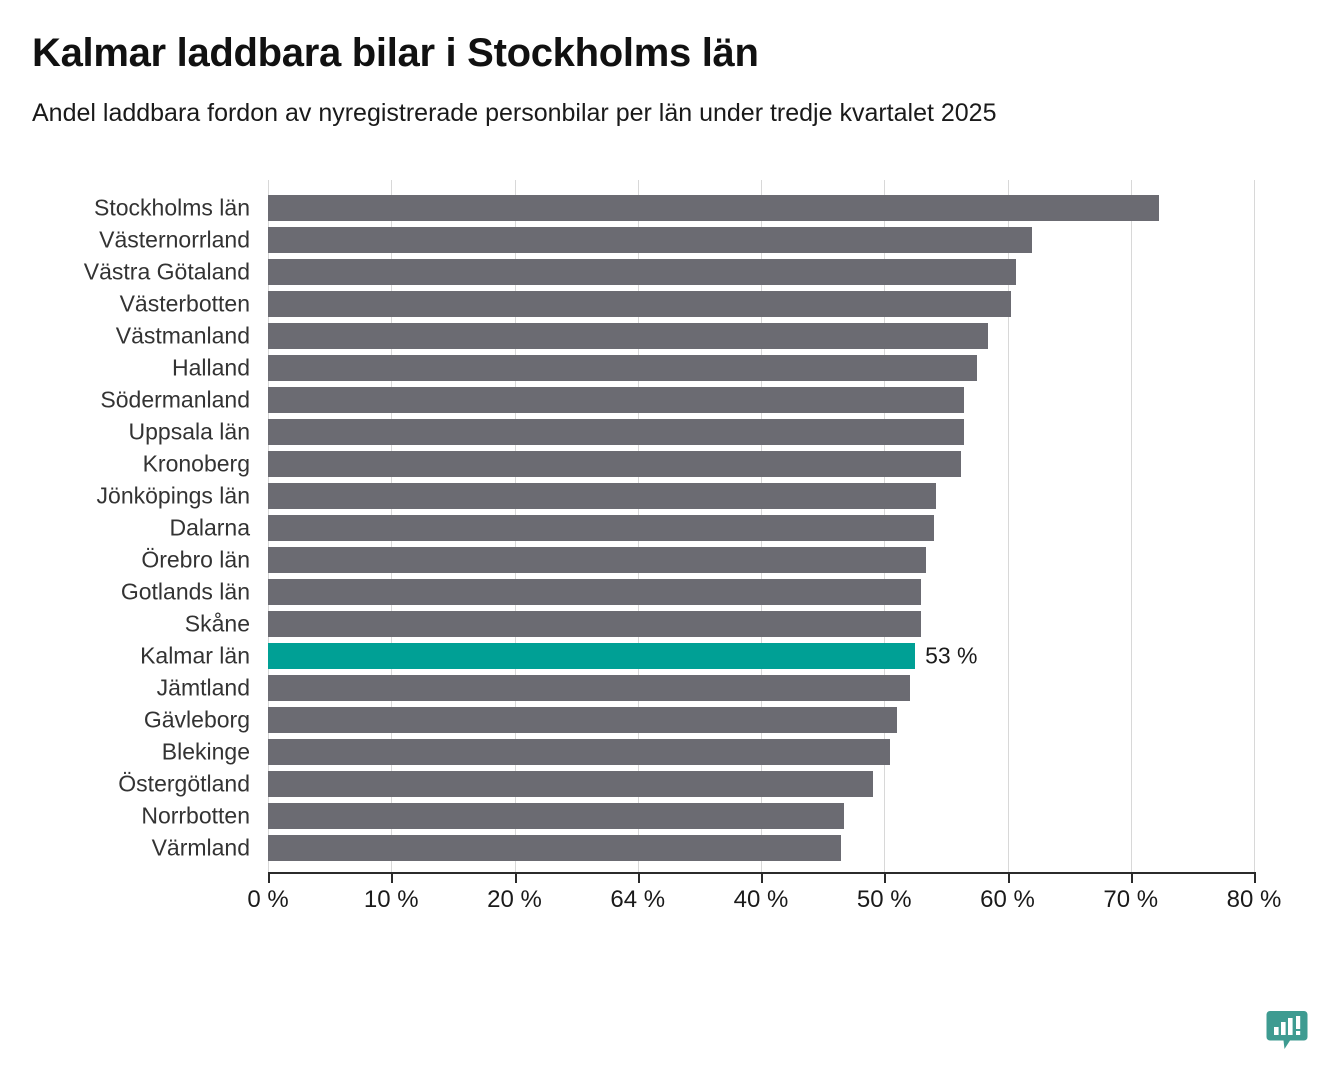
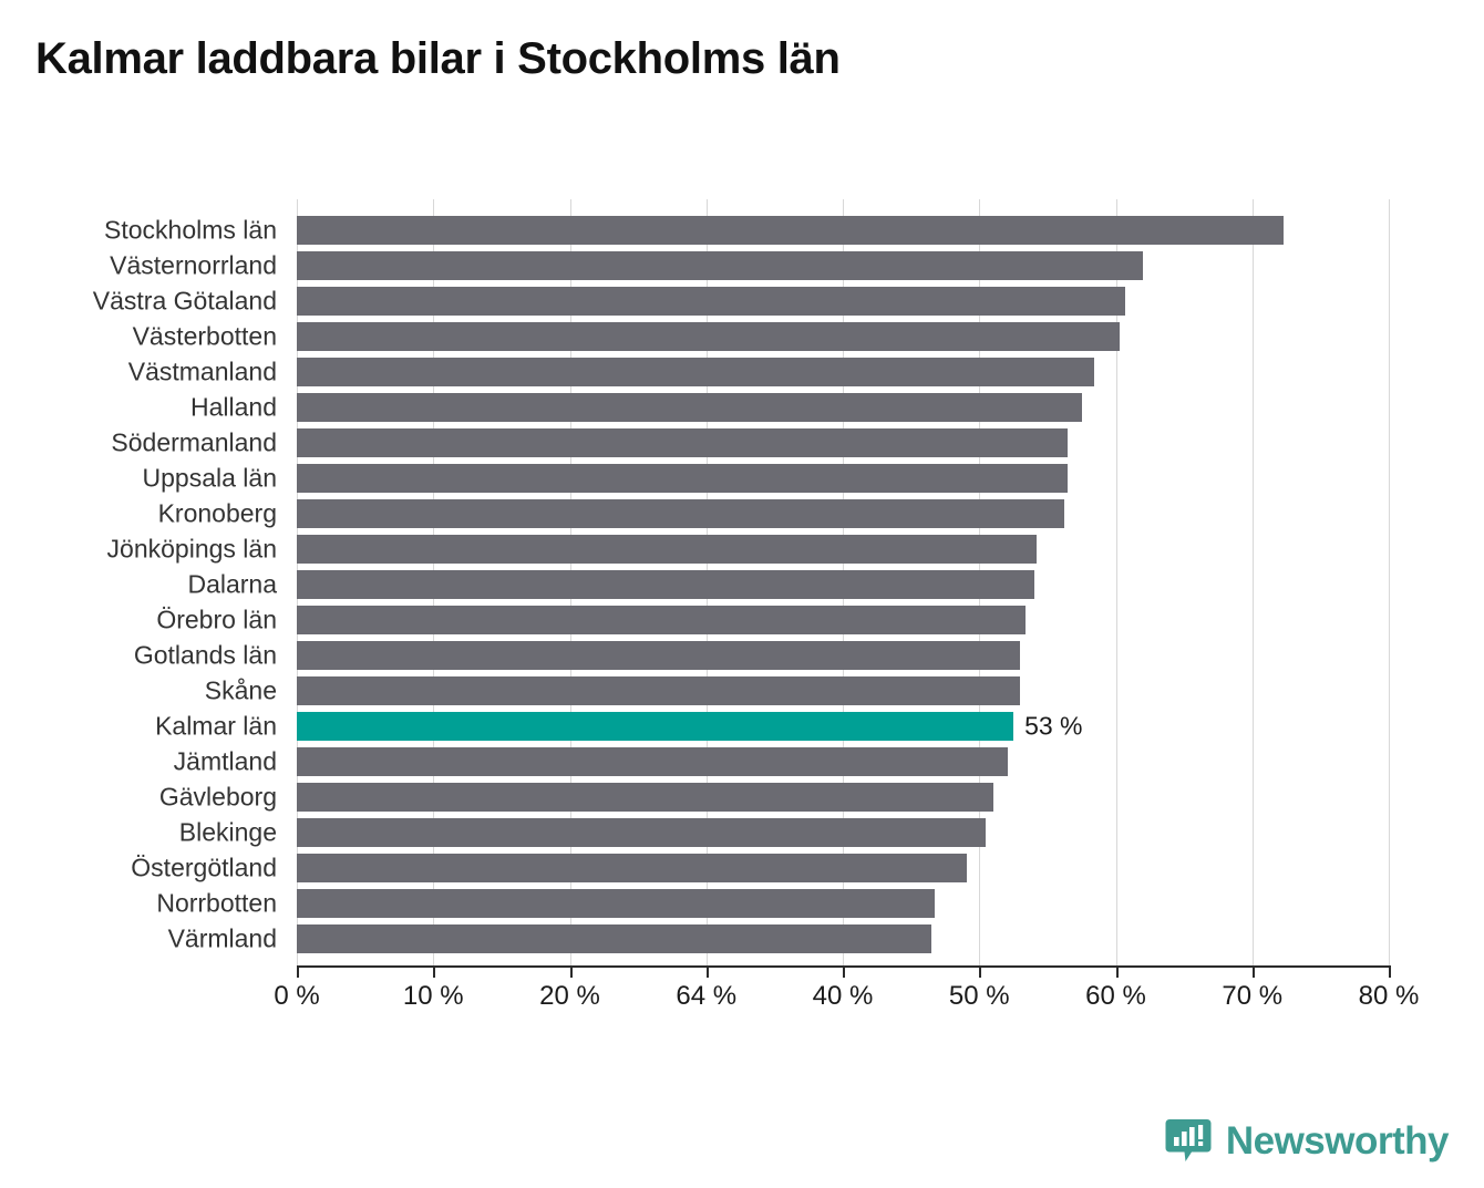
  Kalmar laddbara bilar i Stockholms län
- Andel laddbara fordon av nyregistrerade personbilar per län under tredje kvartalet 2025
  Stockholms län
  Västernorrland
  Västra Götaland
  Västerbotten
  Västmanland
  Halland
  Södermanland
  Uppsala län
  Kronoberg
  Jönköpings län
  Dalarna
  Örebro län
  Gotlands län
  Skåne
  Kalmar län
  53 %
  Jämtland
  Gävleborg
  Blekinge
  Östergötland
  Norrbotten
  Värmland
  0 %
  10 %
  20 %
  64 %
  40 %
  50 %
  60 %
  70 %
  80 %
+ Newsworthy
